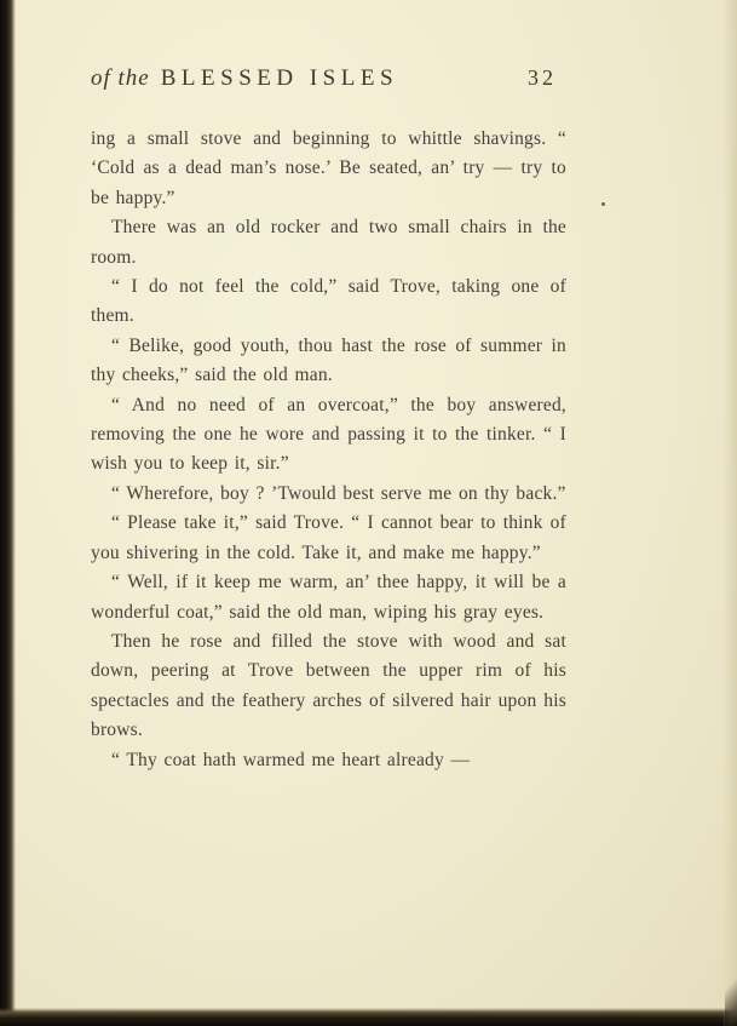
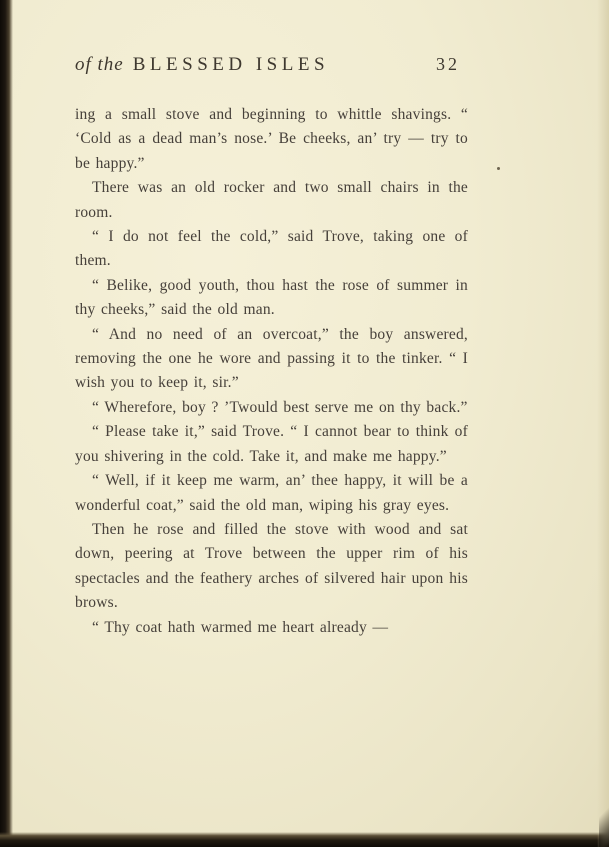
  of the BLESSED ISLES
  32
- ing a small stove and beginning to whittle shavings. “ ‘Cold as a dead man’s nose.’ Be seated, an’ try — try to be happy.”
+ ing a small stove and beginning to whittle shavings. “ ‘Cold as a dead man’s nose.’ Be cheeks, an’ try — try to be happy.”
  There was an old rocker and two small chairs in the room.
  “ I do not feel the cold,” said Trove, taking one of them.
  “ Belike, good youth, thou hast the rose of summer in thy cheeks,” said the old man.
  “ And no need of an overcoat,” the boy answered, removing the one he wore and passing it to the tinker. “ I wish you to keep it, sir.”
  “ Wherefore, boy ? ’Twould best serve me on thy back.”
  “ Please take it,” said Trove. “ I cannot bear to think of you shivering in the cold. Take it, and make me happy.”
  “ Well, if it keep me warm, an’ thee happy, it will be a wonderful coat,” said the old man, wiping his gray eyes.
  Then he rose and filled the stove with wood and sat down, peering at Trove between the upper rim of his spectacles and the feathery arches of silvered hair upon his brows.
  “ Thy coat hath warmed me heart already —
